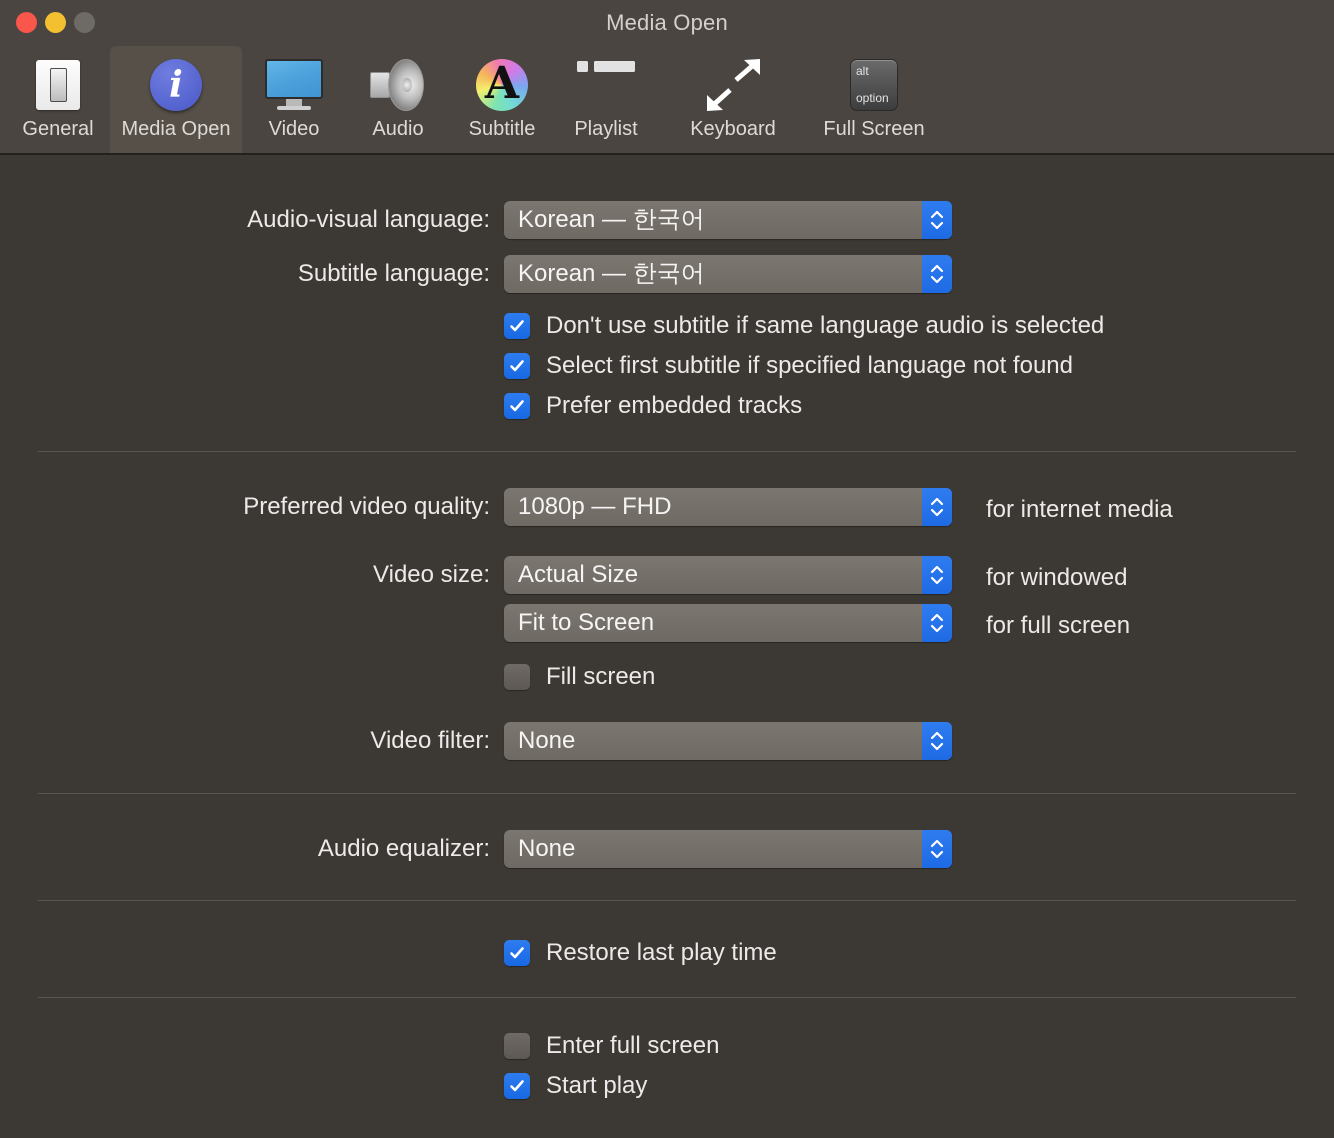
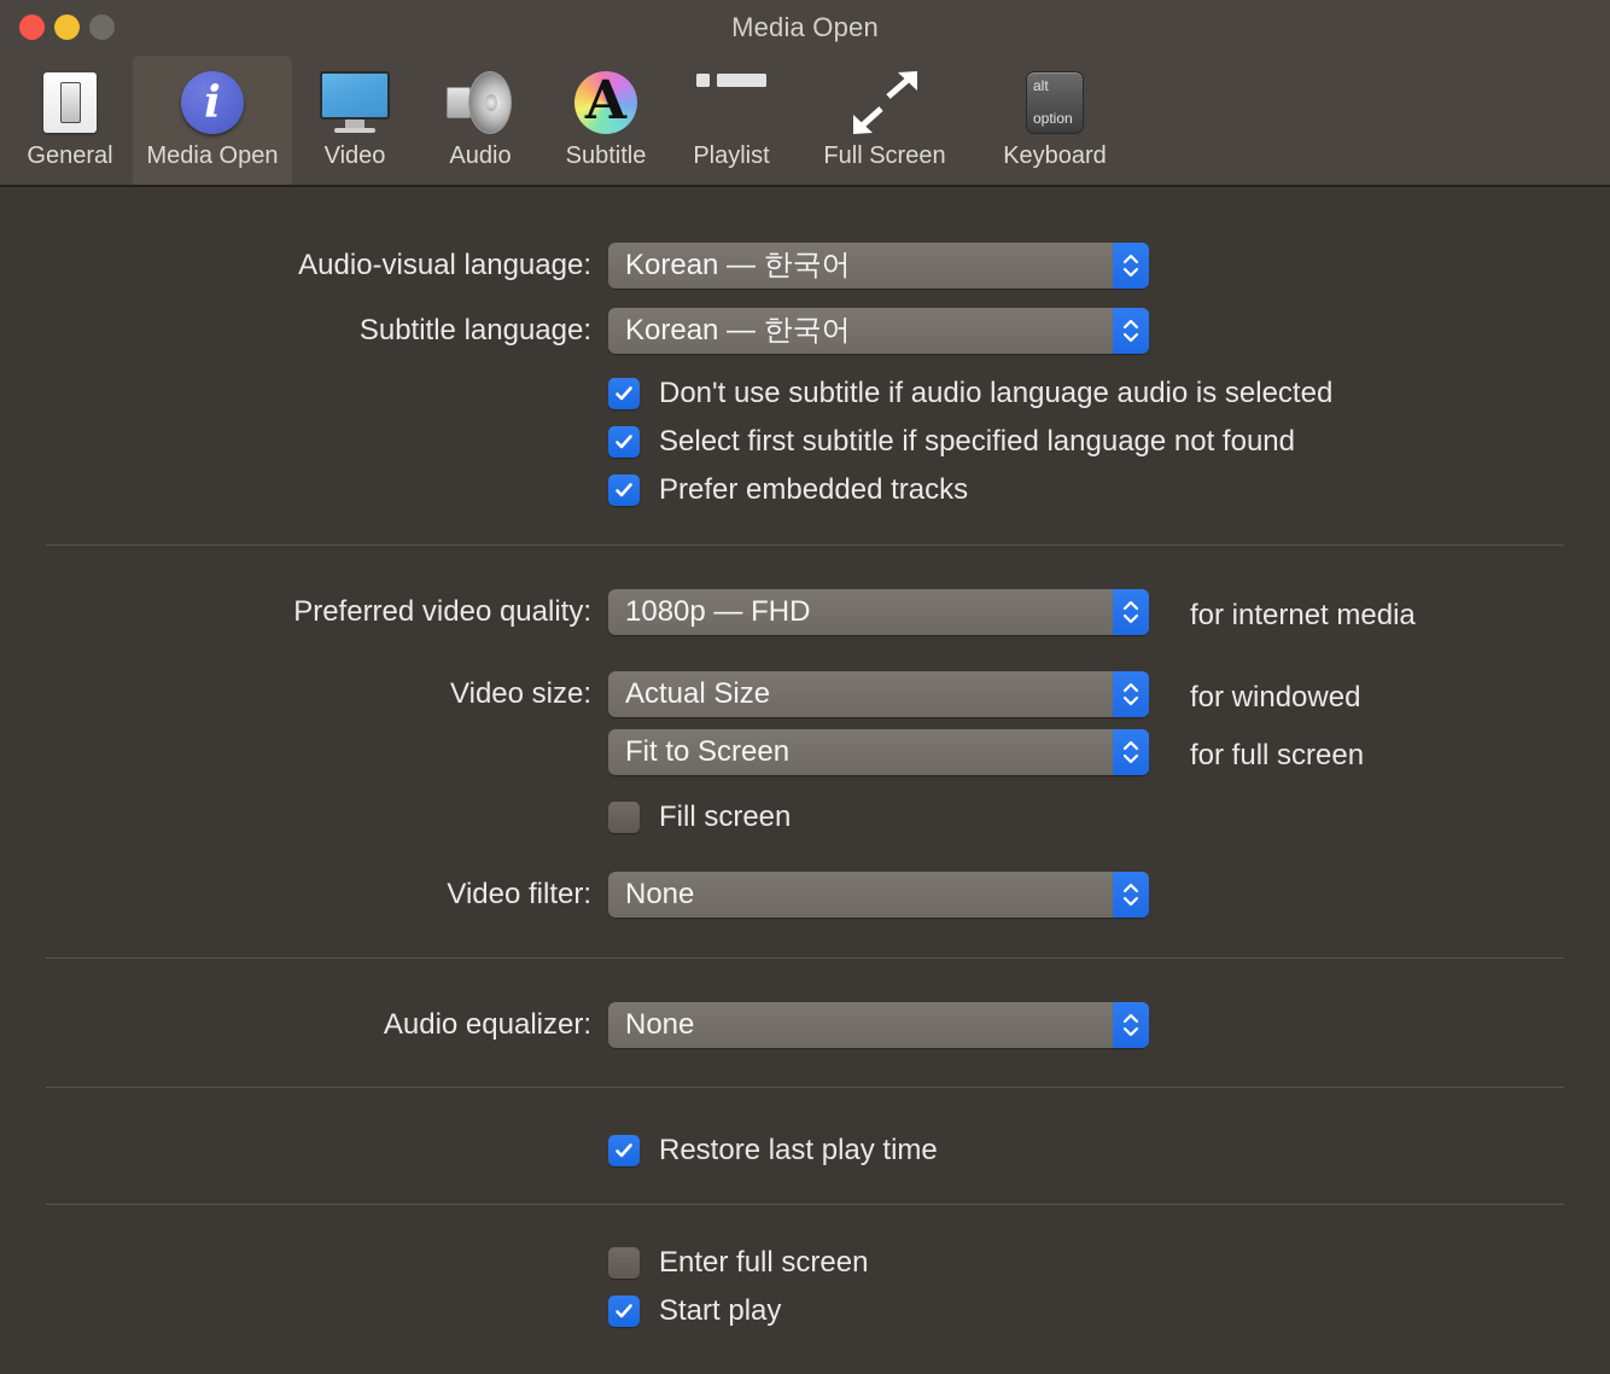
  Media Open
  General
  i
  Media Open
  Video
  Audio
  A
  Subtitle
  Playlist
- Keyboard
+ Full Screen
  alt
  option
- Full Screen
+ Keyboard
  Audio-visual language:
  Korean — 한국어
  Subtitle language:
  Korean — 한국어
- Don't use subtitle if same language audio is selected
+ Don't use subtitle if audio language audio is selected
  Select first subtitle if specified language not found
  Prefer embedded tracks
  Preferred video quality:
  1080p — FHD
  for internet media
  Video size:
  Actual Size
  for windowed
  Fit to Screen
  for full screen
  Fill screen
  Video filter:
  None
  Audio equalizer:
  None
  Restore last play time
  Enter full screen
  Start play
